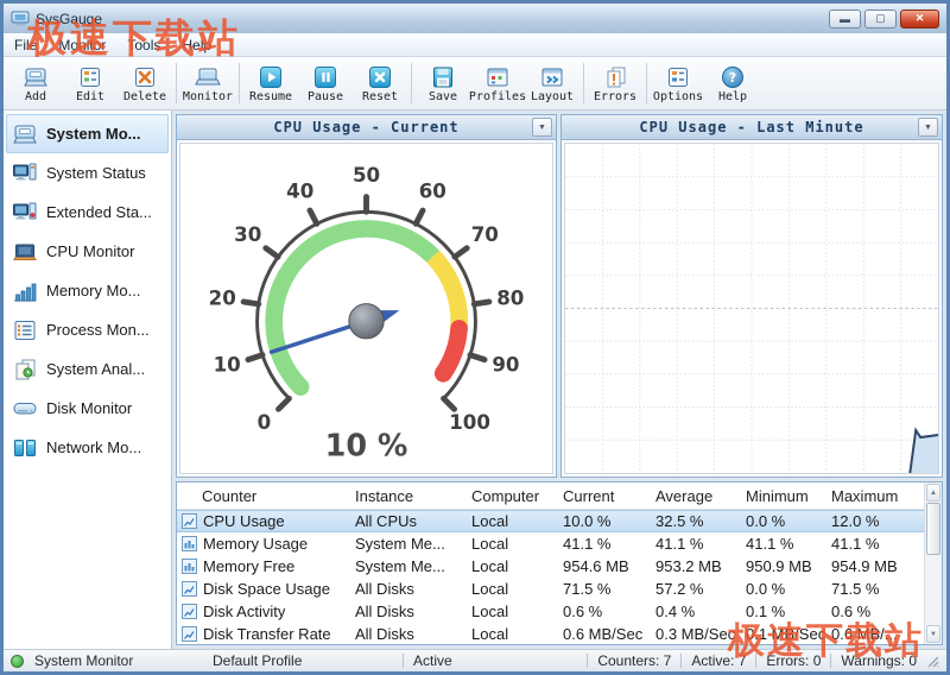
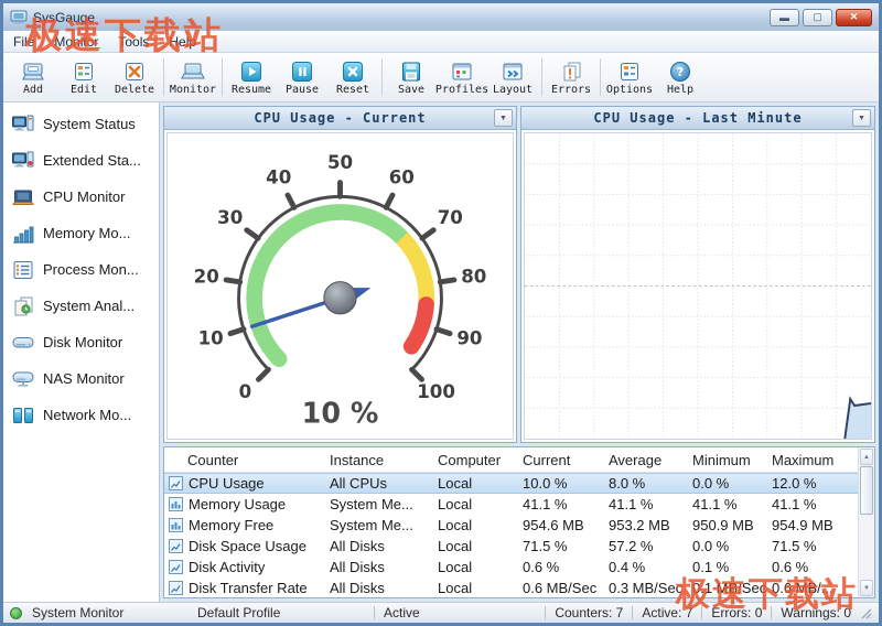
  SysGauge
  ▬
  ▢
  ✕
  File
  Monitor
  Tools
  Help
  Add
  Edit
  Delete
  Monitor
  Resume
  Pause
  Reset
  Save
  Profiles
  Layout
  Errors
  Options
  ?
  Help
- System Mo...
  System Status
  Extended Sta...
  CPU Monitor
  Memory Mo...
  Process Mon...
  System Anal...
  Disk Monitor
+ NAS Monitor
  Network Mo...
  CPU Usage - Current
  0
  10
  20
  30
  40
  50
  60
  70
  80
  90
  100
  10 %
  CPU Usage - Last Minute
  Counter
  Instance
  Computer
  Current
  Average
  Minimum
  Maximum
  CPU Usage
  All CPUs
  Local
  10.0 %
- 32.5 %
+ 8.0 %
  0.0 %
  12.0 %
  Memory Usage
  System Me...
  Local
  41.1 %
  41.1 %
  41.1 %
  41.1 %
  Memory Free
  System Me...
  Local
  954.6 MB
  953.2 MB
  950.9 MB
  954.9 MB
  Disk Space Usage
  All Disks
  Local
  71.5 %
  57.2 %
  0.0 %
  71.5 %
  Disk Activity
  All Disks
  Local
  0.6 %
  0.4 %
  0.1 %
  0.6 %
  Disk Transfer Rate
  All Disks
  Local
  0.6 MB/Sec
  0.3 MB/Sec
  0.1 MB/Sec
  0.6 MB/...
  System Monitor
  Default Profile
  Active
  Counters: 7
  Active: 7
  Errors: 0
  Warnings: 0
  极速下载站
  极速下载站
